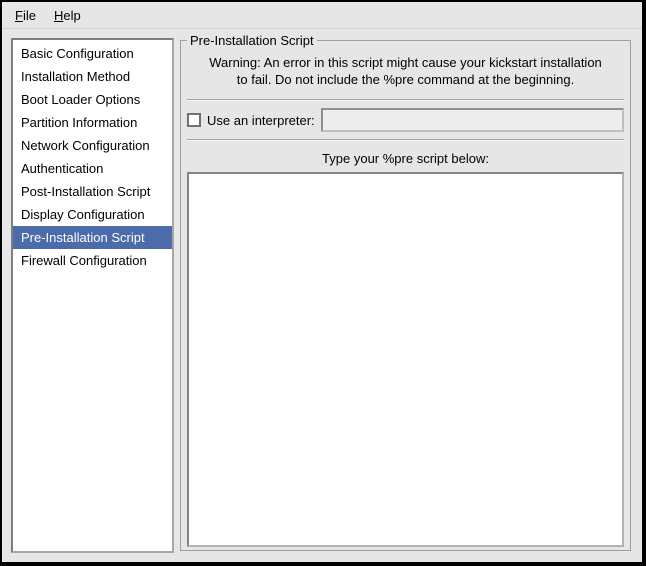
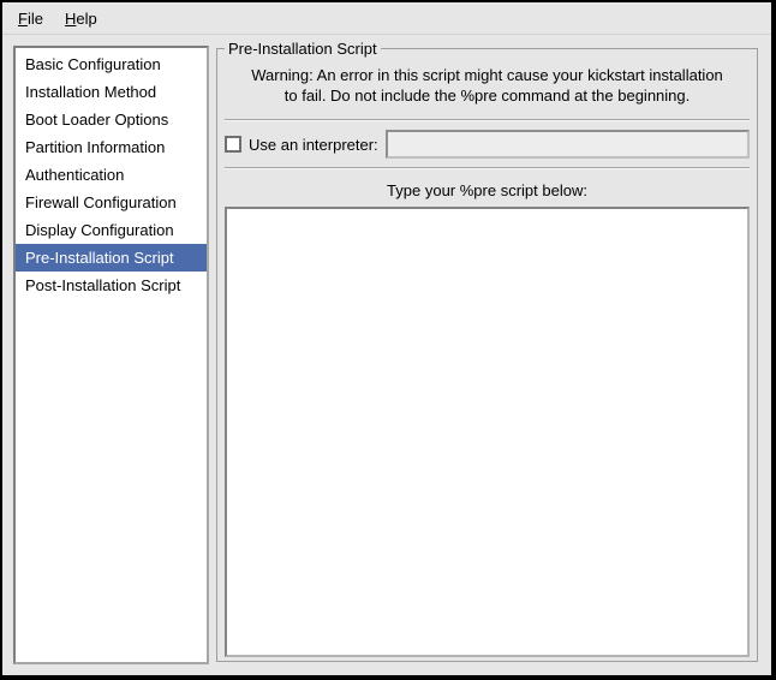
  File
  Help
  Basic Configuration
  Installation Method
  Boot Loader Options
  Partition Information
- Network Configuration
  Authentication
- Post-Installation Script
+ Firewall Configuration
  Display Configuration
  Pre-Installation Script
- Firewall Configuration
+ Post-Installation Script
  Pre-Installation Script
  Warning: An error in this script might cause your kickstart installation
  to fail. Do not include the %pre command at the beginning.
  Use an interpreter:
  Type your %pre script below:
